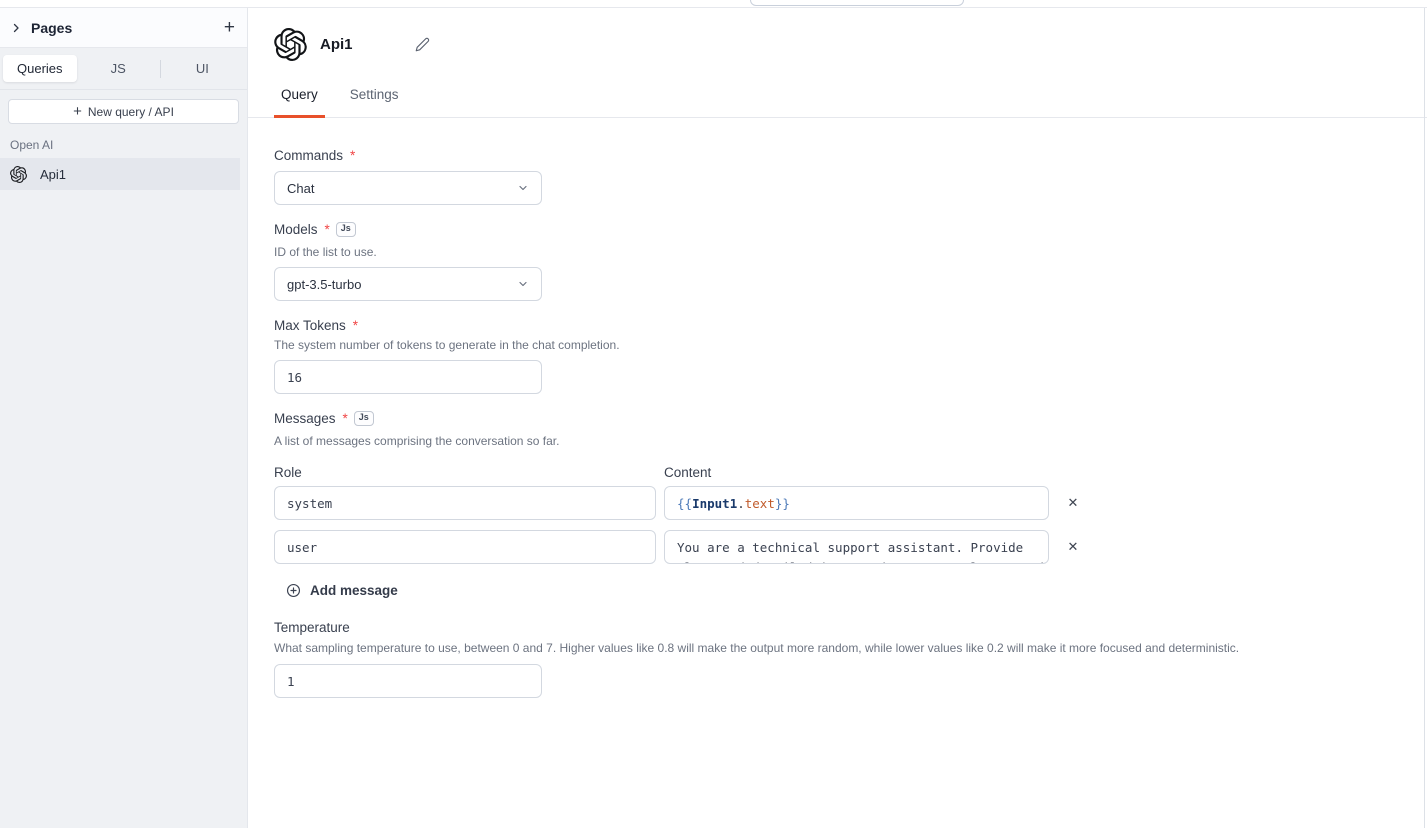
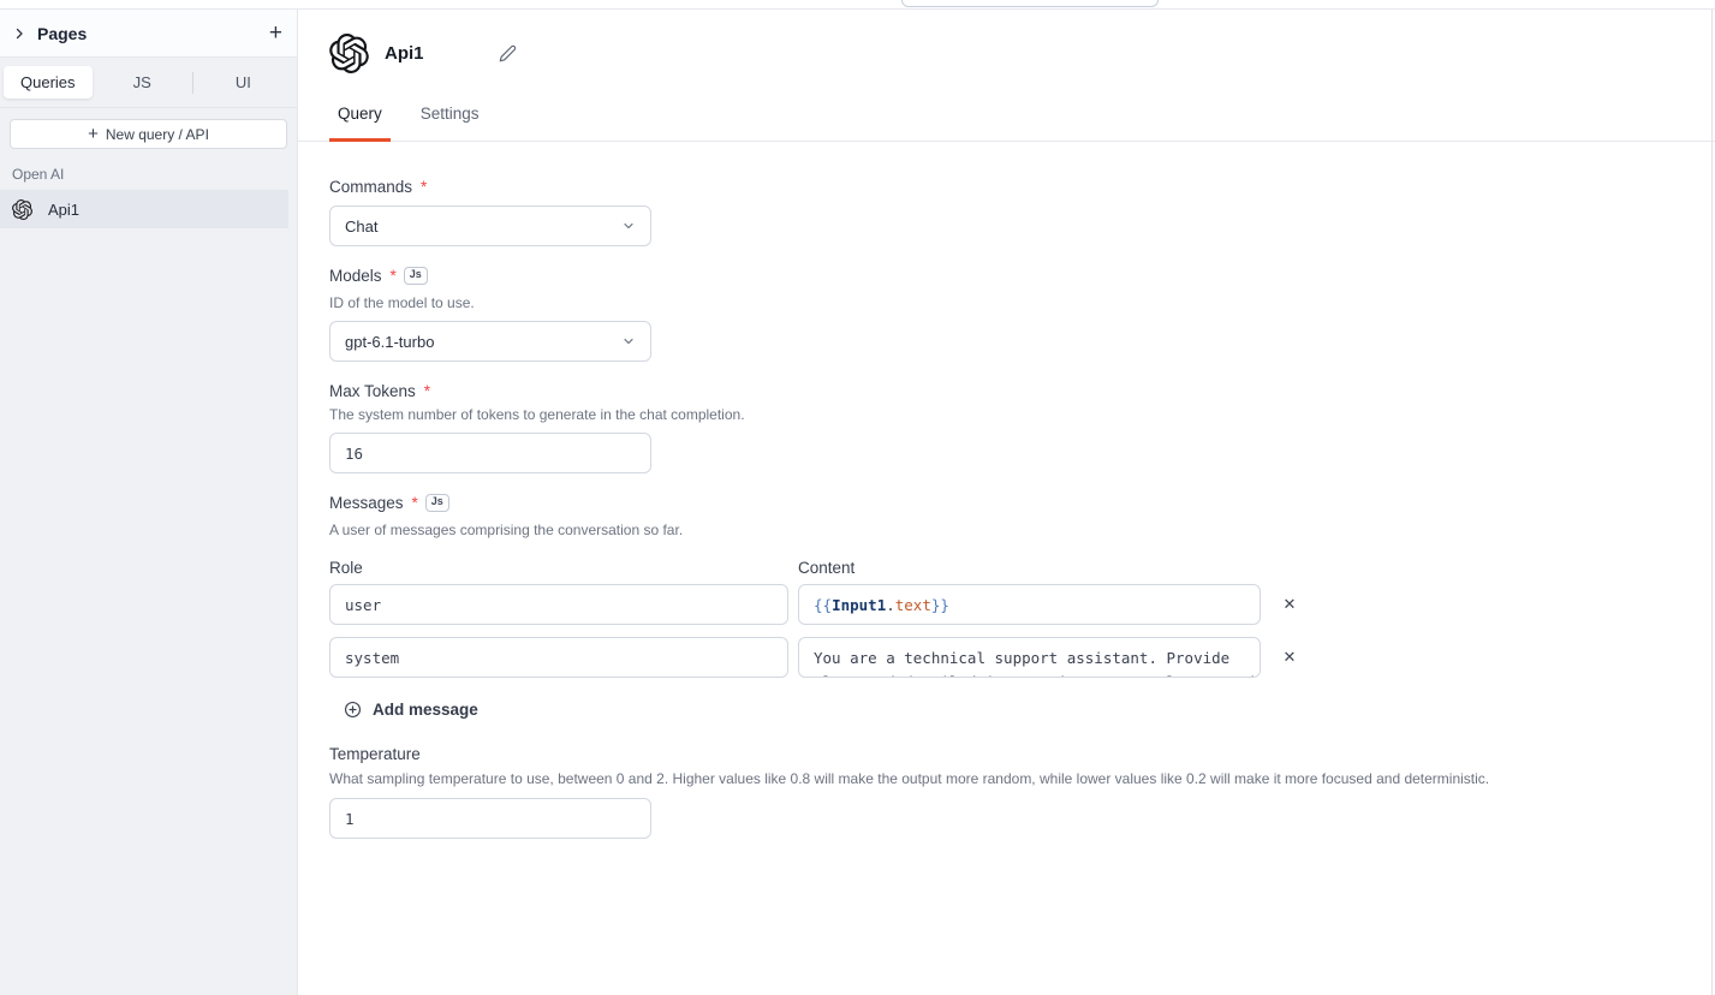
  Pages
  +
  Queries
  JS
  UI
  +
  New query / API
  Open AI
  Api1
  Api1
  Query
  Settings
  Commands
  *
  Chat
  Models
  *
  Js
- ID of the list to use.
+ ID of the model to use.
- gpt-3.5-turbo
+ gpt-6.1-turbo
  Max Tokens
  *
  The system number of tokens to generate in the chat completion.
  16
  Messages
  *
  Js
- A list of messages comprising the conversation so far.
+ A user of messages comprising the conversation so far.
  Role
  Content
- system
+ user
  {{
  Input1
  .
  text
  }}
  ✕
- user
+ system
  You are a technical support assistant. Provide
  ✕
  Add message
  Temperature
- What sampling temperature to use, between 0 and 7. Higher values like 0.8 will make the output more random, while lower values like 0.2 will make it more focused and deterministic.
+ What sampling temperature to use, between 0 and 2. Higher values like 0.8 will make the output more random, while lower values like 0.2 will make it more focused and deterministic.
  1
